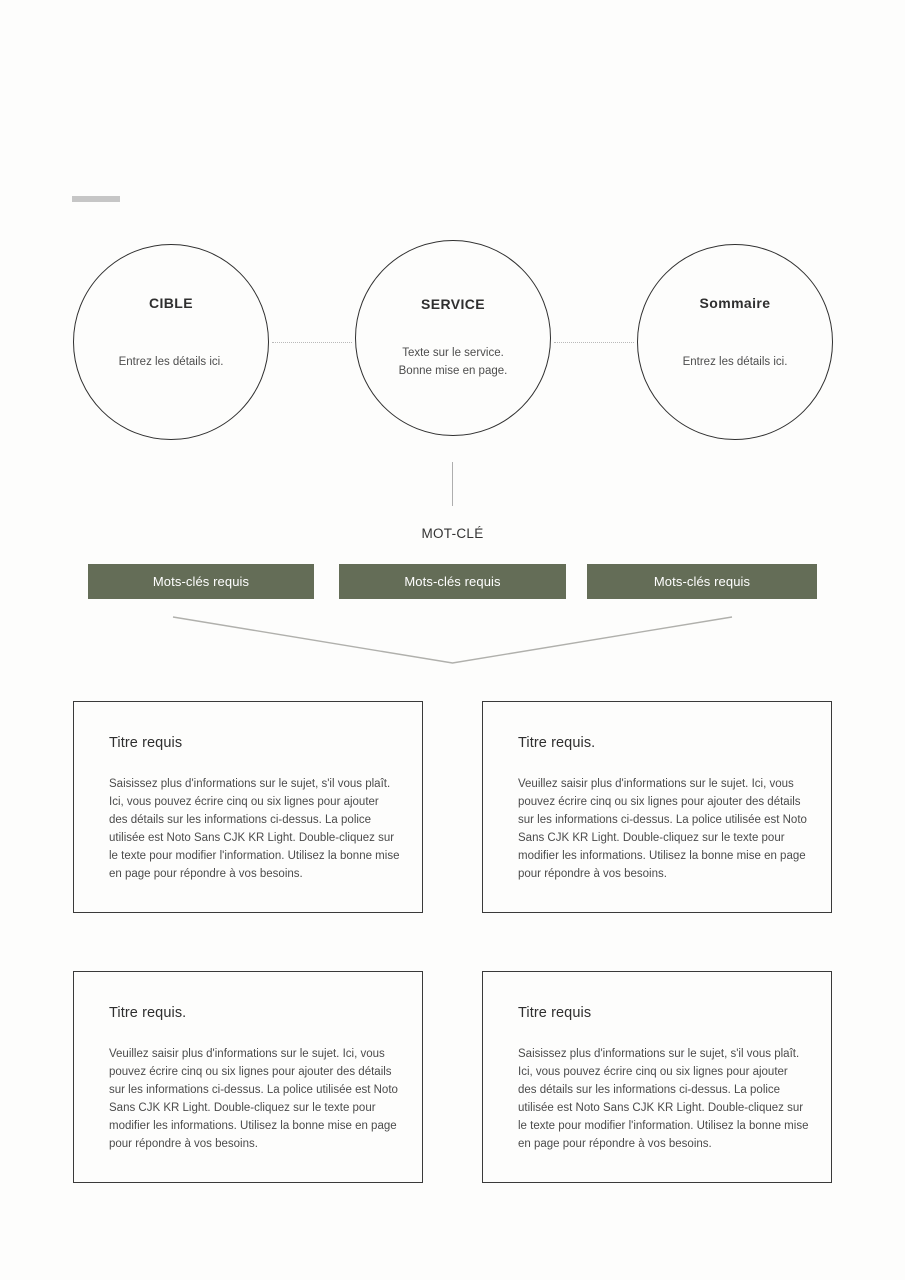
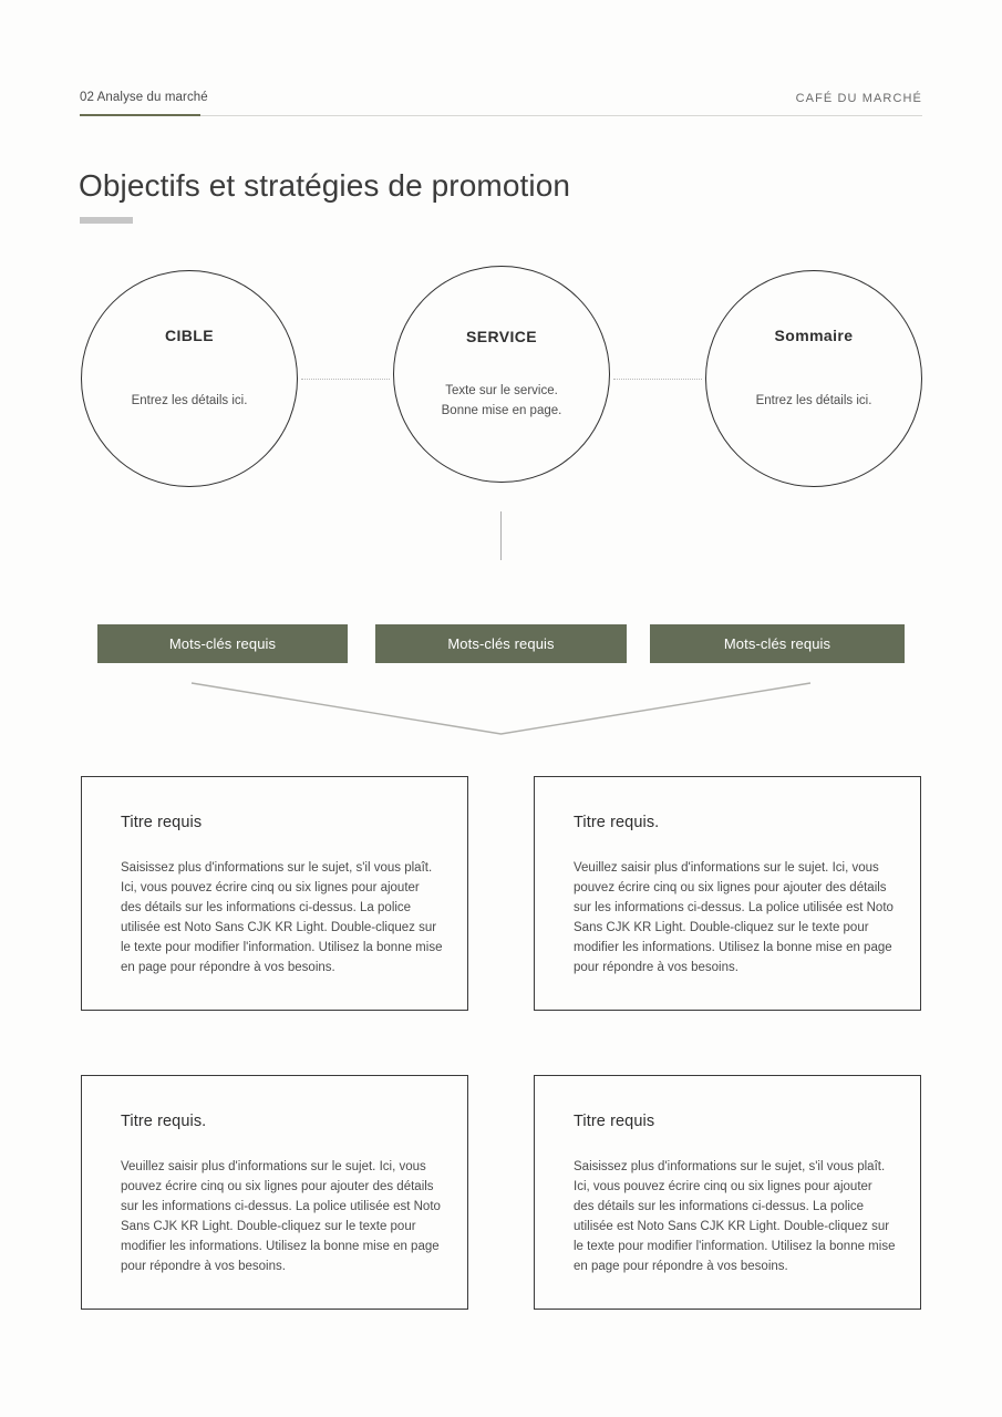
+ 02 Analyse du marché
+ CAFÉ DU MARCHÉ
+ Objectifs et stratégies de promotion
  CIBLE
  Entrez les détails ici.
  SERVICE
  Texte sur le service.
  Bonne mise en page.
  Sommaire
  Entrez les détails ici.
- MOT-CLÉ
  Mots-clés requis
  Mots-clés requis
  Mots-clés requis
  Titre requis
  Saisissez plus d'informations sur le sujet, s'il vous plaît. Ici, vous pouvez écrire cinq ou six lignes pour ajouter des détails sur les informations ci-dessus. La police utilisée est Noto Sans CJK KR Light. Double-cliquez sur le texte pour modifier l'information. Utilisez la bonne mise en page pour répondre à vos besoins.
  Titre requis.
  Veuillez saisir plus d'informations sur le sujet. Ici, vous pouvez écrire cinq ou six lignes pour ajouter des détails sur les informations ci-dessus. La police utilisée est Noto Sans CJK KR Light. Double-cliquez sur le texte pour modifier les informations. Utilisez la bonne mise en page pour répondre à vos besoins.
  Titre requis.
  Veuillez saisir plus d'informations sur le sujet. Ici, vous pouvez écrire cinq ou six lignes pour ajouter des détails sur les informations ci-dessus. La police utilisée est Noto Sans CJK KR Light. Double-cliquez sur le texte pour modifier les informations. Utilisez la bonne mise en page pour répondre à vos besoins.
  Titre requis
  Saisissez plus d'informations sur le sujet, s'il vous plaît. Ici, vous pouvez écrire cinq ou six lignes pour ajouter des détails sur les informations ci-dessus. La police utilisée est Noto Sans CJK KR Light. Double-cliquez sur le texte pour modifier l'information. Utilisez la bonne mise en page pour répondre à vos besoins.
